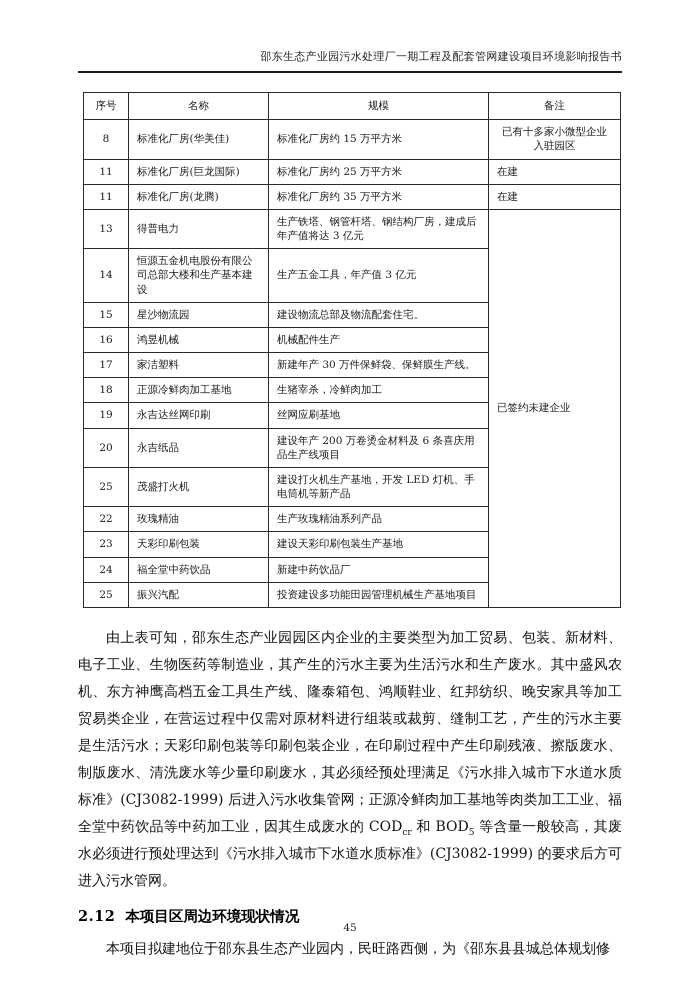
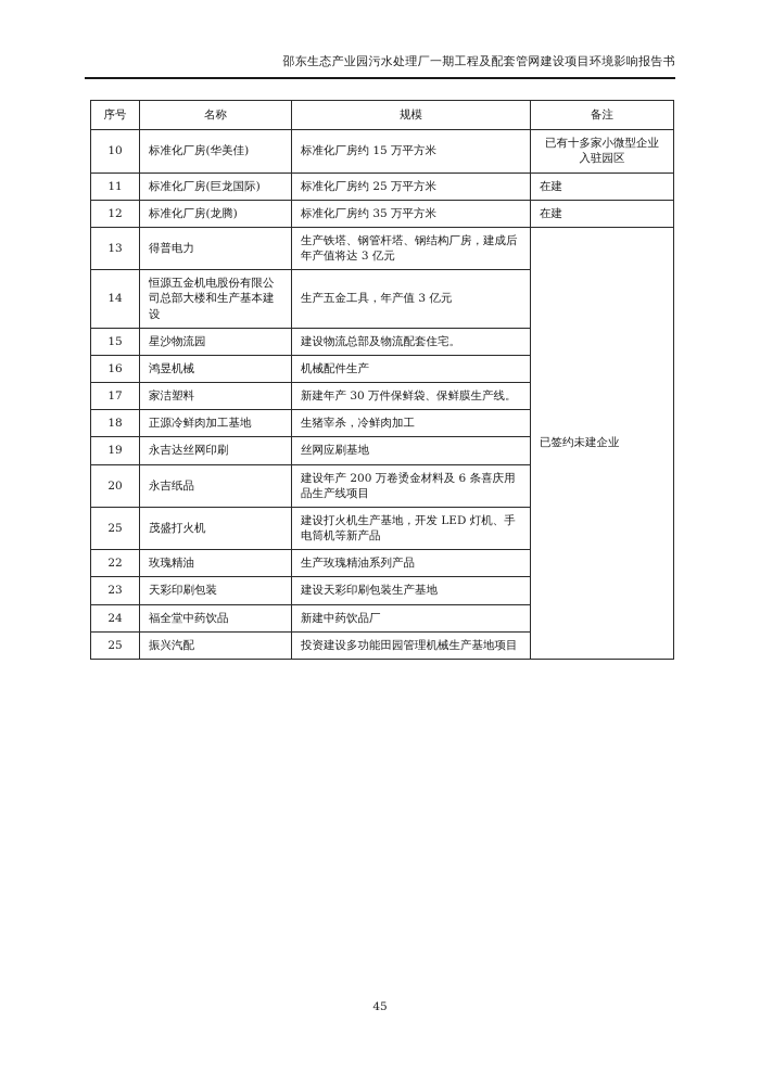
  邵东生态产业园污水处理厂一期工程及配套管网建设项目环境影响报告书
  序号	名称	规模	备注
- 8	标准化厂房(华美佳)	标准化厂房约 15 万平方米	已有十多家小微型企业入驻园区
+ 10	标准化厂房(华美佳)	标准化厂房约 15 万平方米	已有十多家小微型企业入驻园区
  11	标准化厂房(巨龙国际)	标准化厂房约 25 万平方米	在建
- 11	标准化厂房(龙腾)	标准化厂房约 35 万平方米	在建
+ 12	标准化厂房(龙腾)	标准化厂房约 35 万平方米	在建
  13	得普电力	生产铁塔、钢管杆塔、钢结构厂房，建成后年产值将达 3 亿元	已签约未建企业
  14	恒源五金机电股份有限公司总部大楼和生产基本建设	生产五金工具，年产值 3 亿元
  15	星沙物流园	建设物流总部及物流配套住宅。
  16	鸿昱机械	机械配件生产
  17	家洁塑料	新建年产 30 万件保鲜袋、保鲜膜生产线。
  18	正源冷鲜肉加工基地	生猪宰杀，冷鲜肉加工
  19	永吉达丝网印刷	丝网应刷基地
  20	永吉纸品	建设年产 200 万卷烫金材料及 6 条喜庆用品生产线项目
  25	茂盛打火机	建设打火机生产基地，开发 LED 灯机、手电筒机等新产品
  22	玫瑰精油	生产玫瑰精油系列产品
  23	天彩印刷包装	建设天彩印刷包装生产基地
  24	福全堂中药饮品	新建中药饮品厂
  25	振兴汽配	投资建设多功能田园管理机械生产基地项目
- 由上表可知，邵东生态产业园园区内企业的主要类型为加工贸易、包装、新材料、电子工业、生物医药等制造业，其产生的污水主要为生活污水和生产废水。其中盛风农机、东方神鹰高档五金工具生产线、隆泰箱包、鸿顺鞋业、红邦纺织、晚安家具等加工贸易类企业，在营运过程中仅需对原材料进行组装或裁剪、缝制工艺，产生的污水主要是生活污水；天彩印刷包装等印刷包装企业，在印刷过程中产生印刷残液、擦版废水、制版废水、清洗废水等少量印刷废水，其必须经预处理满足《污水排入城市下水道水质标准》(CJ3082-1999) 后进入污水收集管网；正源冷鲜肉加工基地等肉类加工工业、福全堂中药饮品等中药加工业，因其生成废水的 CODcr 和 BOD5 等含量一般较高，其废水必须进行预处理达到《污水排入城市下水道水质标准》(CJ3082-1999) 的要求后方可进入污水管网。
- 2.12 本项目区周边环境现状情况
- 本项目拟建地位于邵东县生态产业园内，民旺路西侧，为《邵东县县城总体规划修
  45
